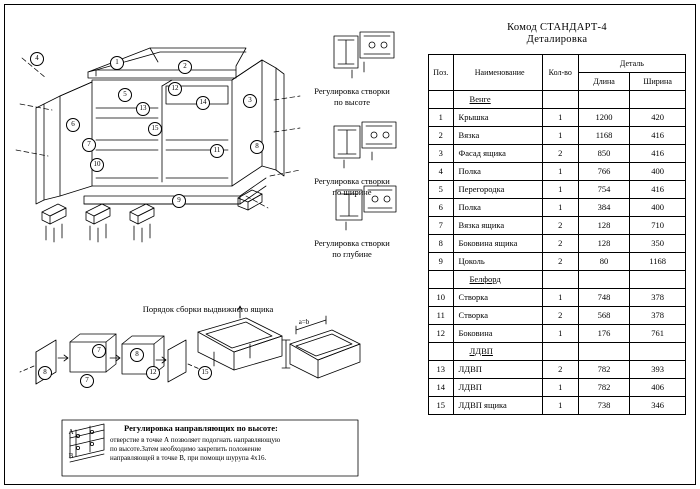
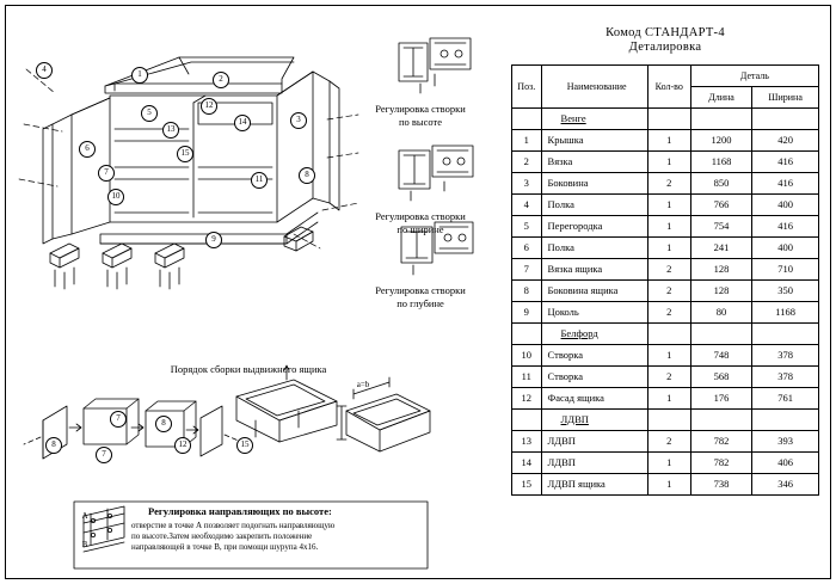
  Комод СТАНДАРТ-4
  Деталировка
  Поз.	Наименование	Кол-во	Деталь
  Длина	Ширина
  	Венге
  1	Крышка	1	1200	420
  2	Вязка	1	1168	416
- 3	Фасад ящика	2	850	416
+ 3	Боковина	2	850	416
  4	Полка	1	766	400
  5	Перегородка	1	754	416
- 6	Полка	1	384	400
+ 6	Полка	1	241	400
  7	Вязка ящика	2	128	710
  8	Боковина ящика	2	128	350
  9	Цоколь	2	80	1168
  	Белфорд
  10	Створка	1	748	378
  11	Створка	2	568	378
- 12	Боковина	1	176	761
+ 12	Фасад ящика	1	176	761
  	ЛДВП
  13	ЛДВП	2	782	393
  14	ЛДВП	1	782	406
  15	ЛДВП ящика	1	738	346
  1
  2
  3
  4
  5
  6
  7
  8
  9
  10
  11
  12
  13
  14
  15
  8
  7
  7
  8
  15
  12
  Регулировка створки
  по высоте
  Регулировка створки
  по ширине
  Регулировка створки
  по глубине
  Порядок сборки выдвижного ящика
  Регулировка направляющих по высоте:
  отверстие в точке А позволяет подогнать направляющую
  по высоте.Затем необходимо закрепить положение
  направляющей в точке В, при помощи шурупа 4х16.
  a=b
  A
  B
